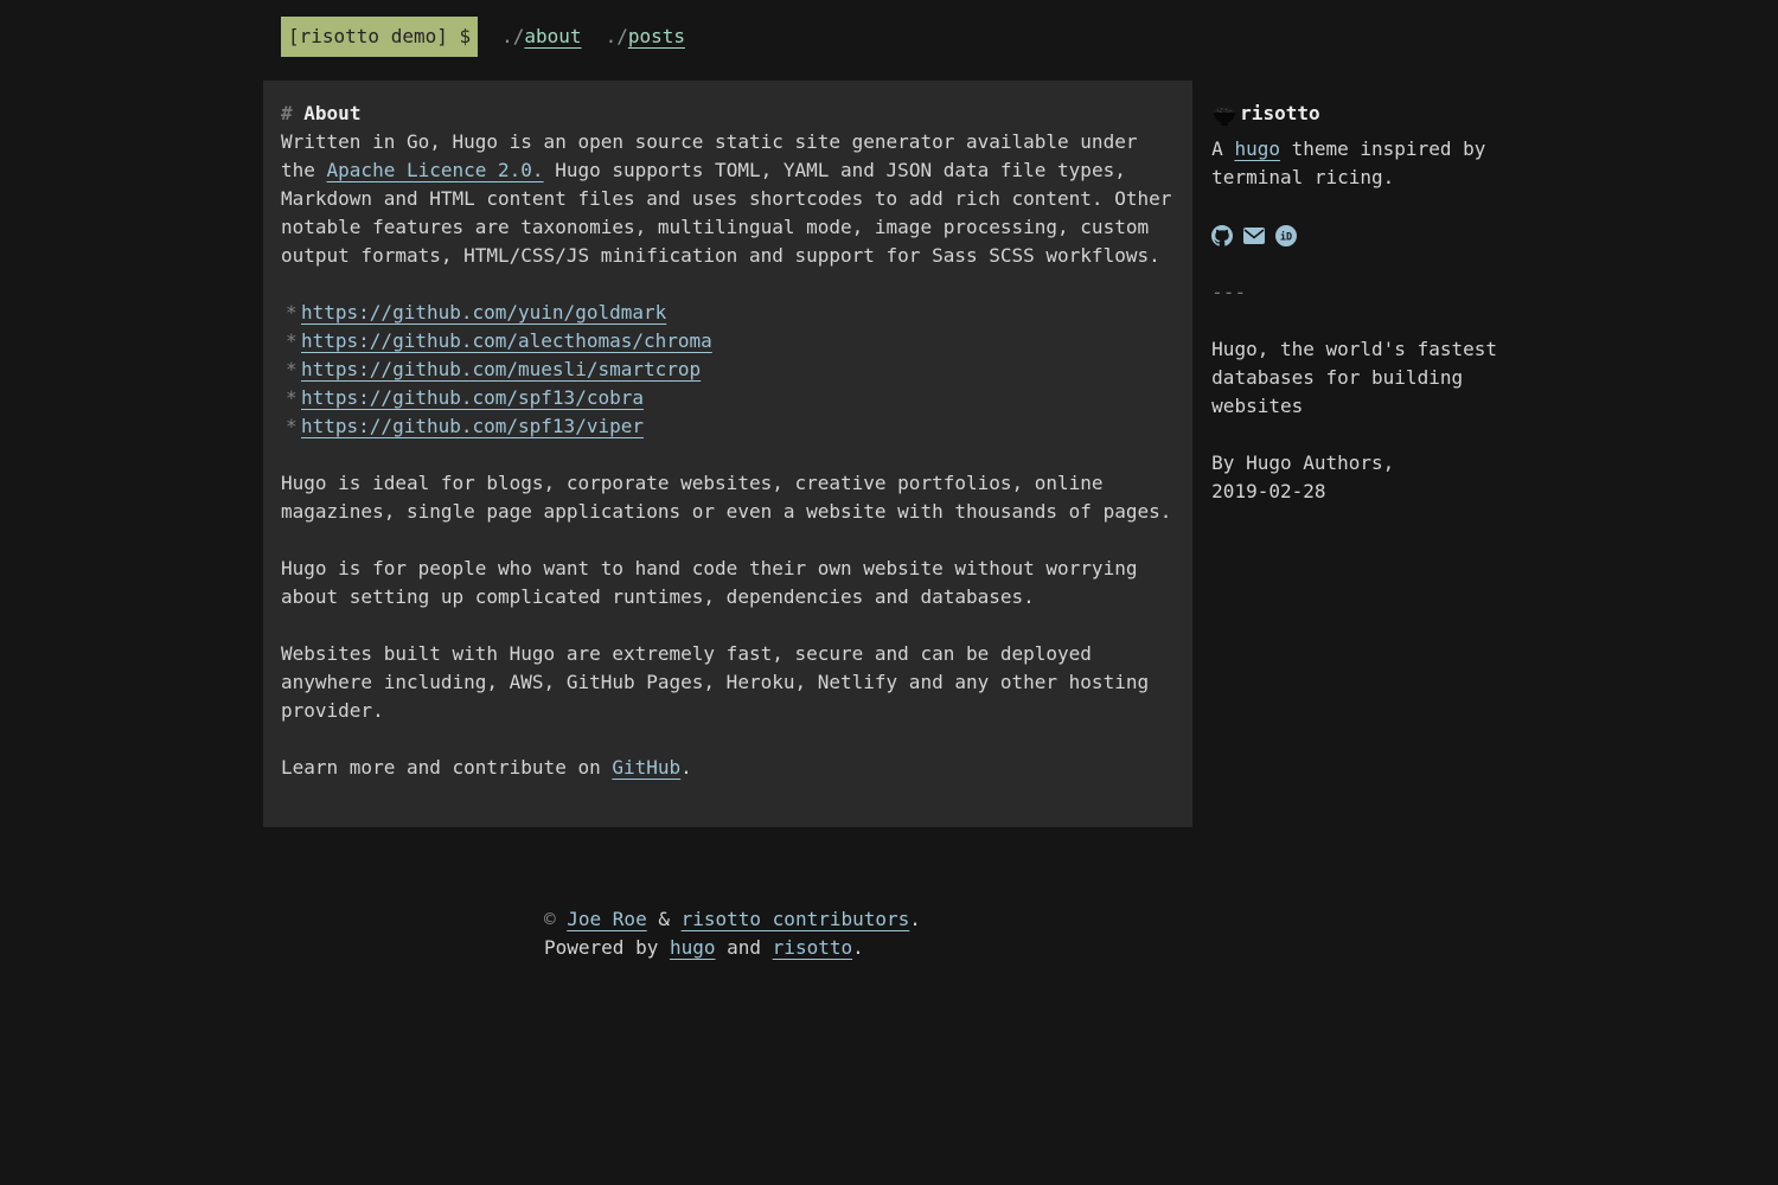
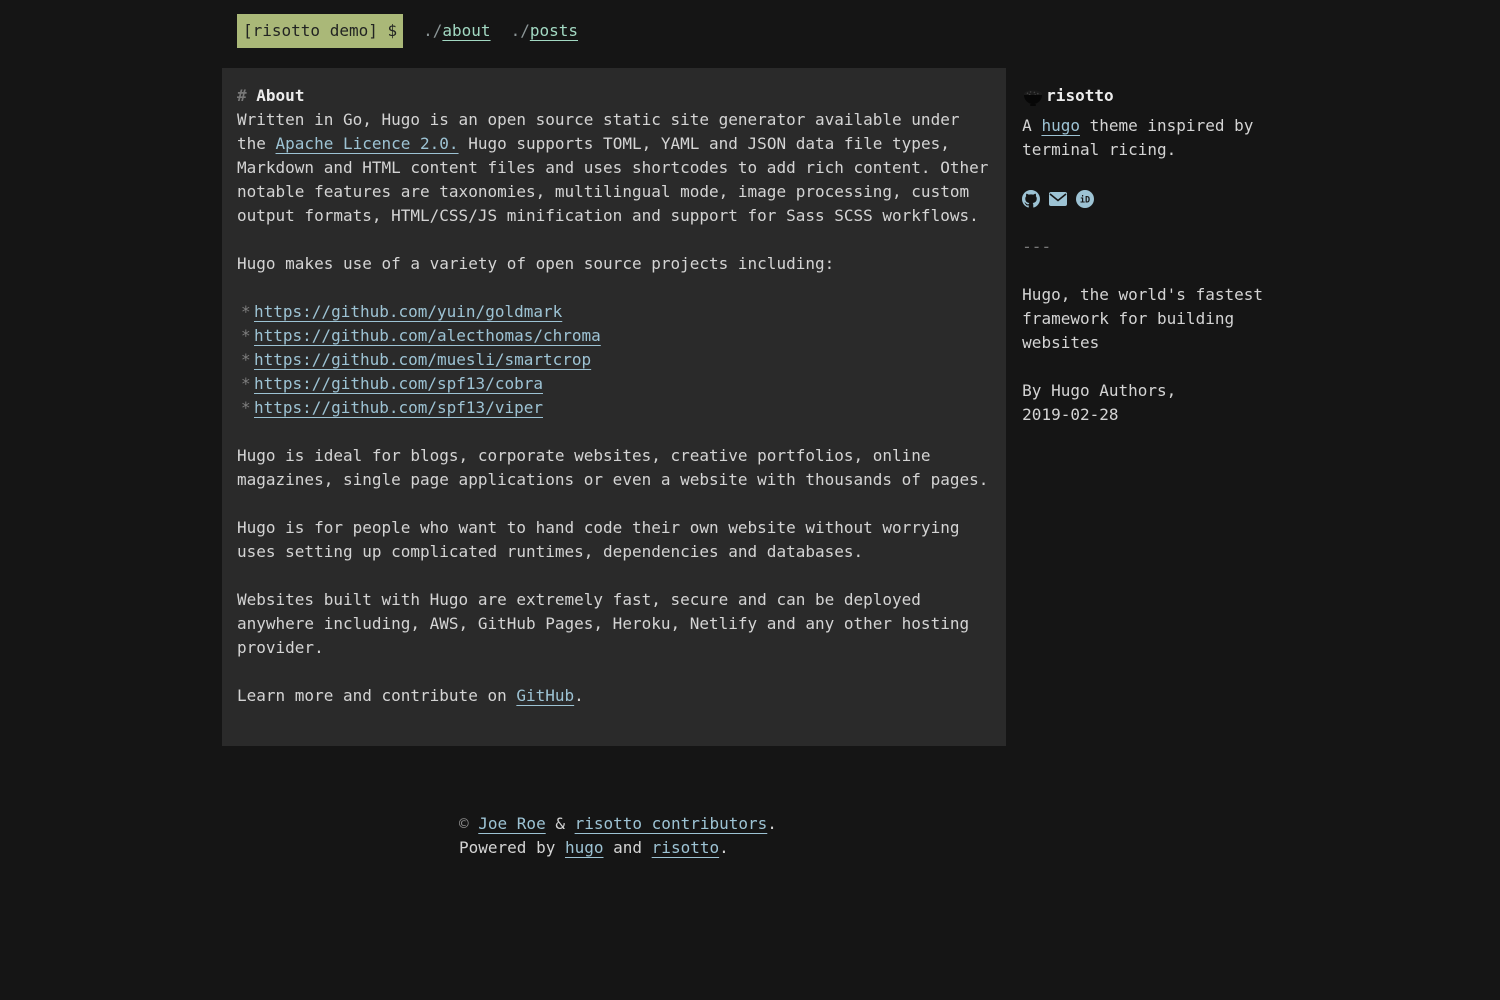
  [risotto demo] $
  ./about
  ./posts
  # About
  Written in Go, Hugo is an open source static site generator available under the Apache Licence 2.0. Hugo supports TOML, YAML and JSON data file types, Markdown and HTML content files and uses shortcodes to add rich content. Other notable features are taxonomies, multilingual mode, image processing, custom output formats, HTML/CSS/JS minification and support for Sass SCSS workflows.
+ Hugo makes use of a variety of open source projects including:
  *
  https://github.com/yuin/goldmark
  *
  https://github.com/alecthomas/chroma
  *
  https://github.com/muesli/smartcrop
  *
  https://github.com/spf13/cobra
  *
  https://github.com/spf13/viper
  Hugo is ideal for blogs, corporate websites, creative portfolios, online magazines, single page applications or even a website with thousands of pages.
- Hugo is for people who want to hand code their own website without worrying about setting up complicated runtimes, dependencies and databases.
+ Hugo is for people who want to hand code their own website without worrying uses setting up complicated runtimes, dependencies and databases.
  Websites built with Hugo are extremely fast, secure and can be deployed anywhere including, AWS, GitHub Pages, Heroku, Netlify and any other hosting provider.
  Learn more and contribute on GitHub.
  risotto
  A hugo theme inspired by terminal ricing.
  iD
  ---
- Hugo, the world's fastest databases for building websites
+ Hugo, the world's fastest framework for building websites
  By Hugo Authors,
  2019-02-28
  © Joe Roe & risotto contributors.
  Powered by hugo and risotto.
